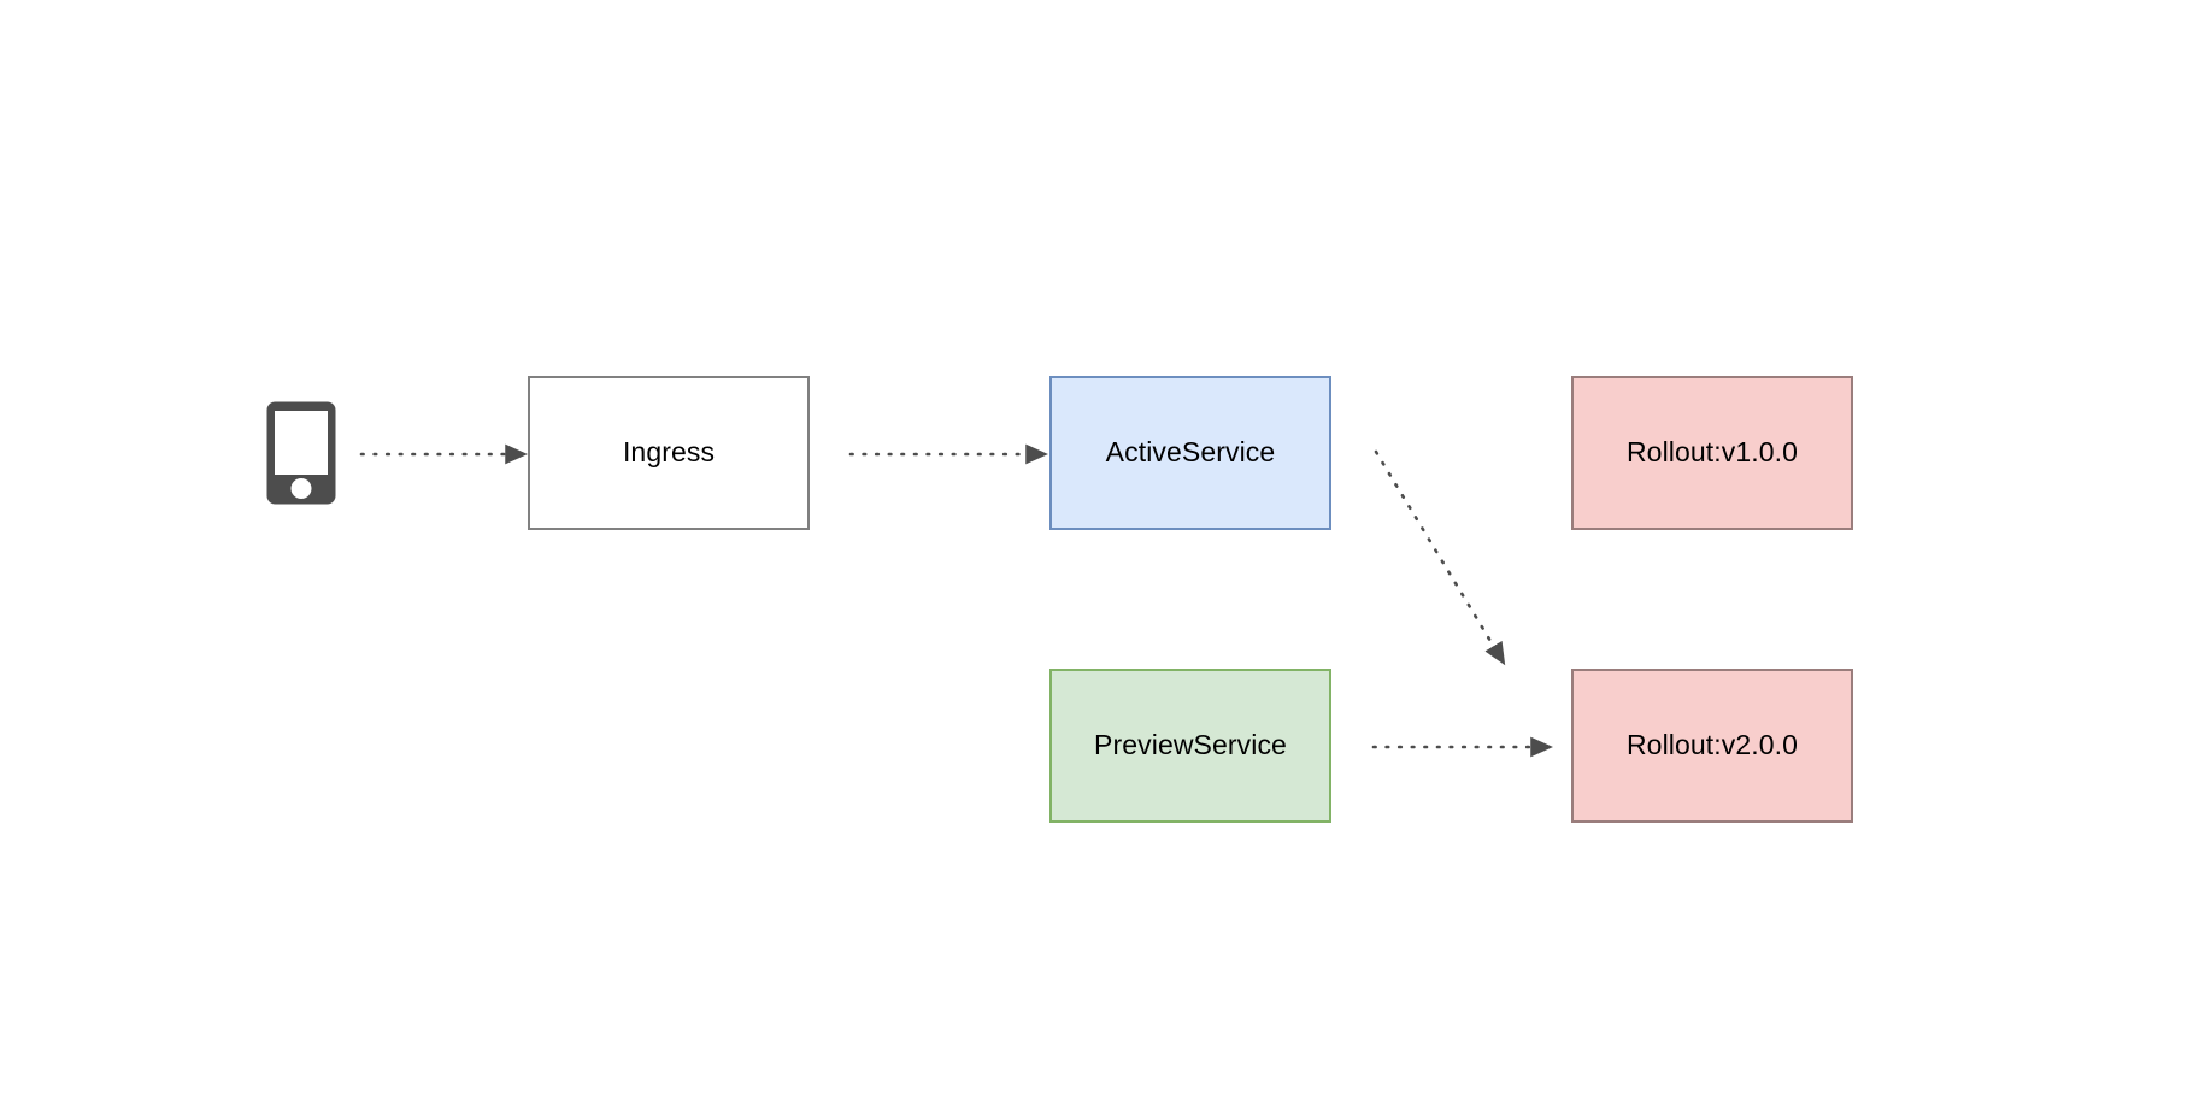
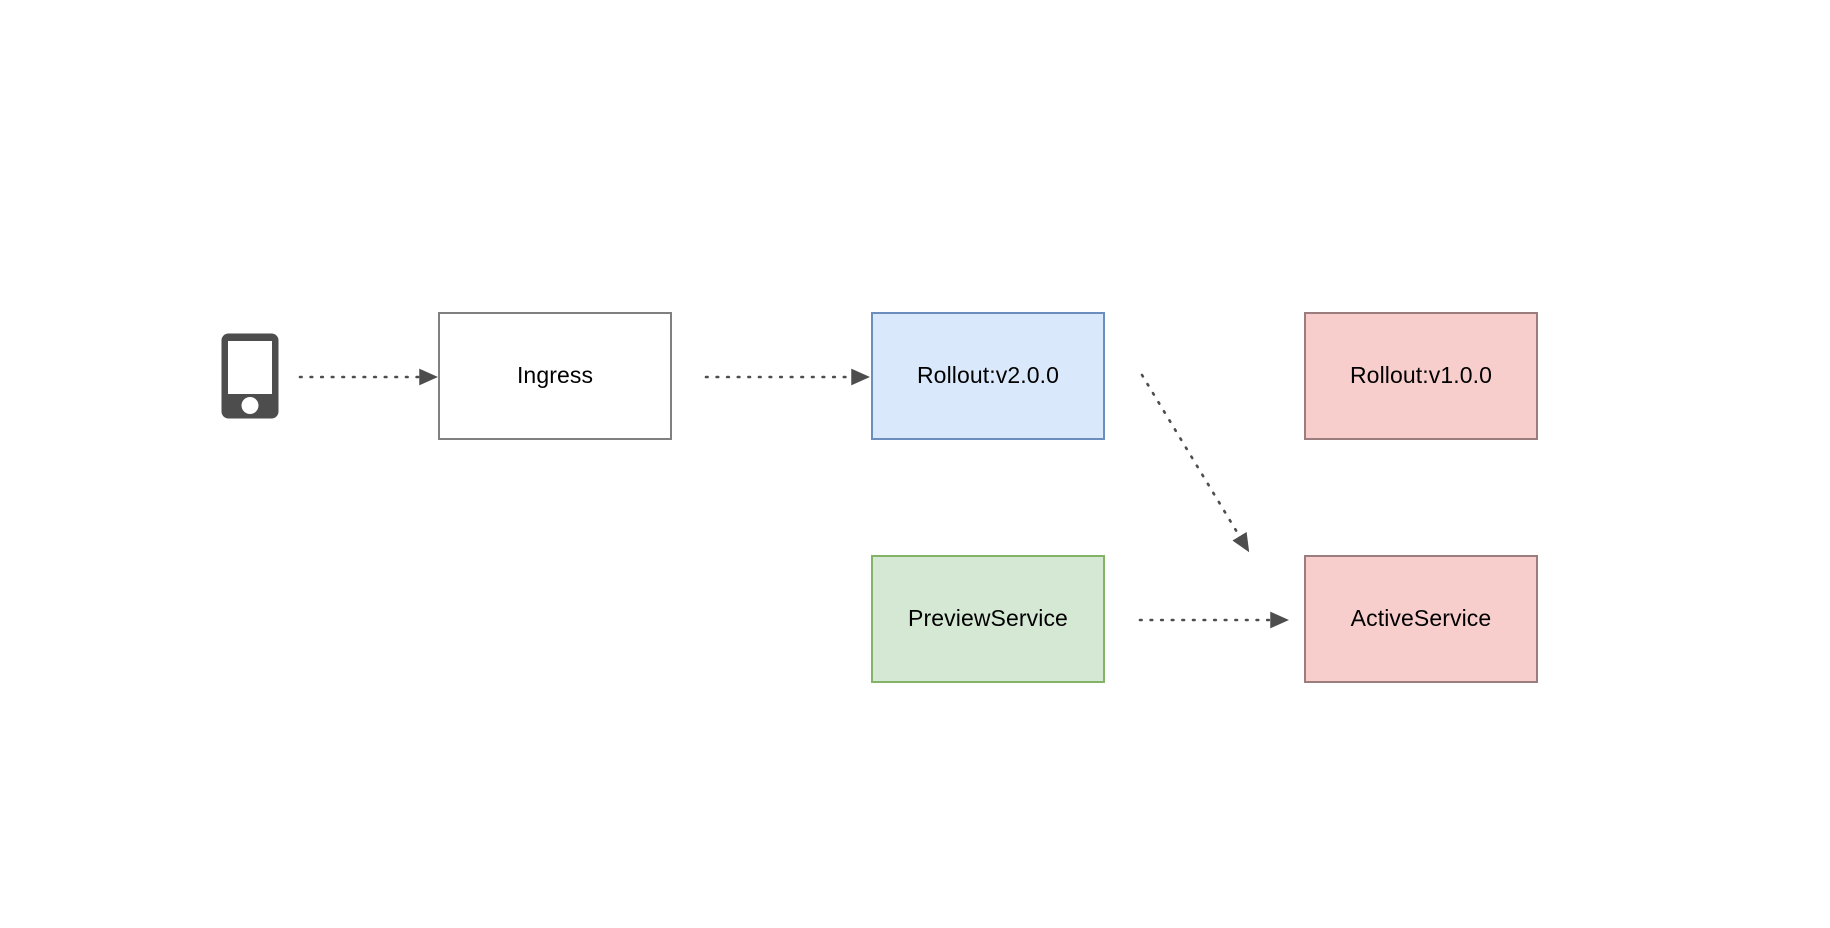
  Ingress
- ActiveService
+ Rollout:v2.0.0
  PreviewService
  Rollout:v1.0.0
- Rollout:v2.0.0
+ ActiveService
